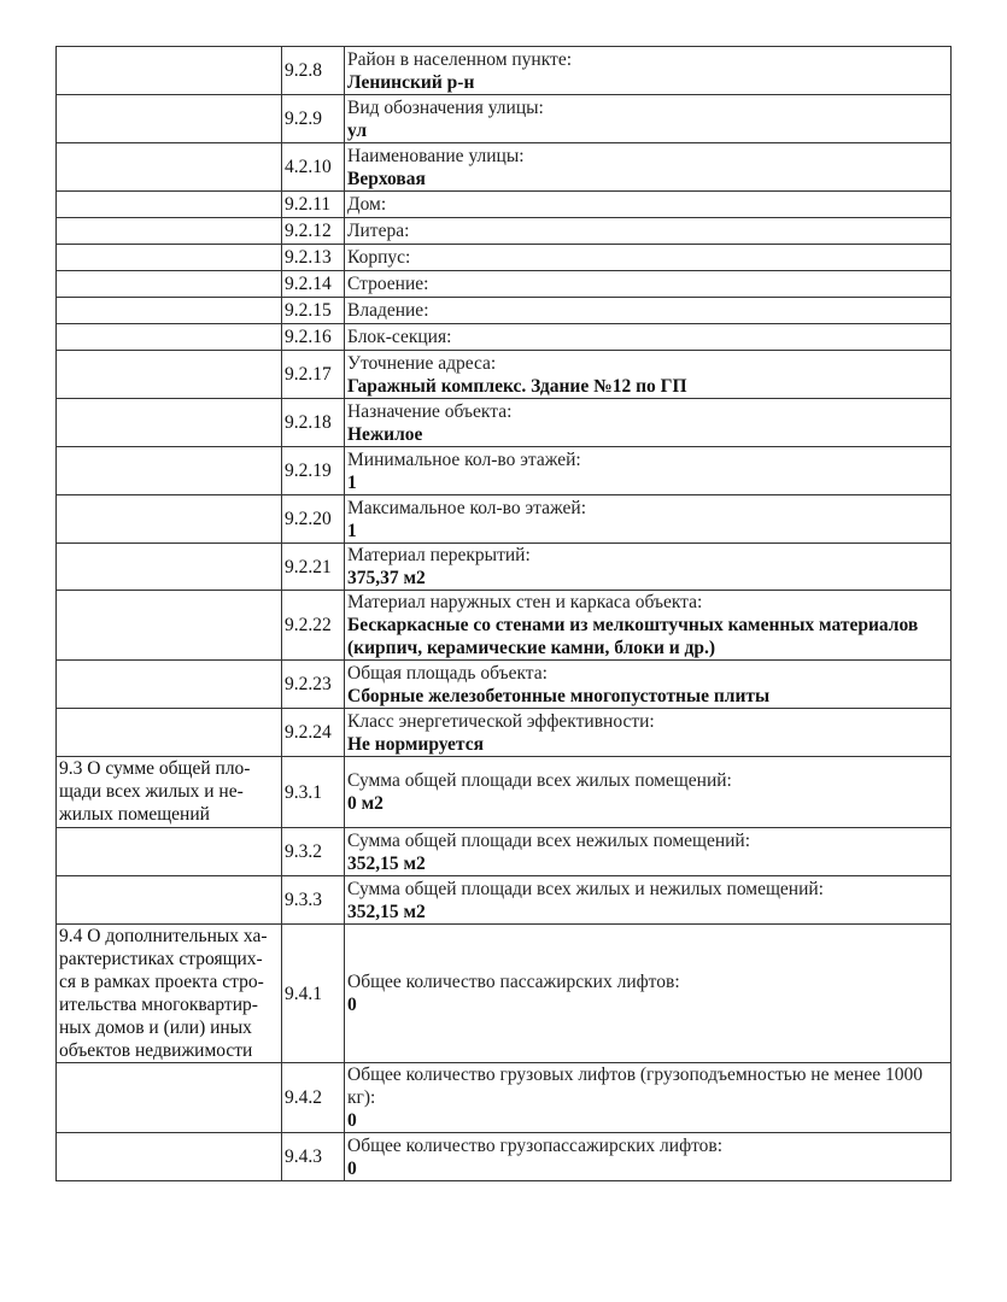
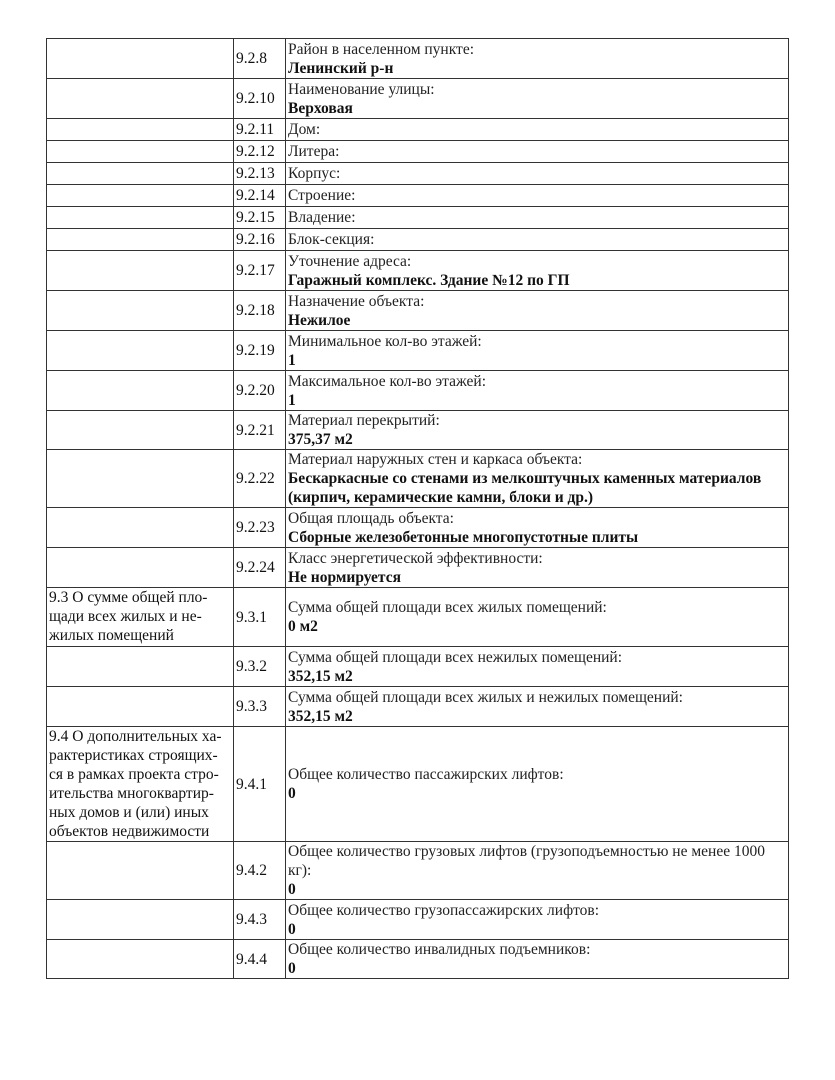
  	9.2.8	Район в населенном пункте:Ленинский р-н
- 	9.2.9	Вид обозначения улицы:ул
- 	4.2.10	Наименование улицы:Верховая
+ 	9.2.10	Наименование улицы:Верховая
  	9.2.11	Дом:
  	9.2.12	Литера:
  	9.2.13	Корпус:
  	9.2.14	Строение:
  	9.2.15	Владение:
  	9.2.16	Блок-секция:
  	9.2.17	Уточнение адреса:Гаражный комплекс. Здание №12 по ГП
  	9.2.18	Назначение объекта:Нежилое
  	9.2.19	Минимальное кол-во этажей:1
  	9.2.20	Максимальное кол-во этажей:1
  	9.2.21	Материал перекрытий:375,37 м2
  	9.2.22	Материал наружных стен и каркаса объекта:Бескаркасные со стенами из мелкоштучных каменных материалов (кирпич, керамические камни, блоки и др.)
  	9.2.23	Общая площадь объекта:Сборные железобетонные многопустотные плиты
  	9.2.24	Класс энергетической эффективности:Не нормируется
  9.3 О сумме общей пло-щади всех жилых и не-жилых помещений	9.3.1	Сумма общей площади всех жилых помещений:0 м2
  	9.3.2	Сумма общей площади всех нежилых помещений:352,15 м2
  	9.3.3	Сумма общей площади всех жилых и нежилых помещений:352,15 м2
  9.4 О дополнительных ха-рактеристиках строящих-ся в рамках проекта стро-ительства многоквартир-ных домов и (или) иных объектов недвижимости	9.4.1	Общее количество пассажирских лифтов:0
  	9.4.2	Общее количество грузовых лифтов (грузоподъемностью не менее 1000 кг):0
  	9.4.3	Общее количество грузопассажирских лифтов:0
+ 	9.4.4	Общее количество инвалидных подъемников:0
